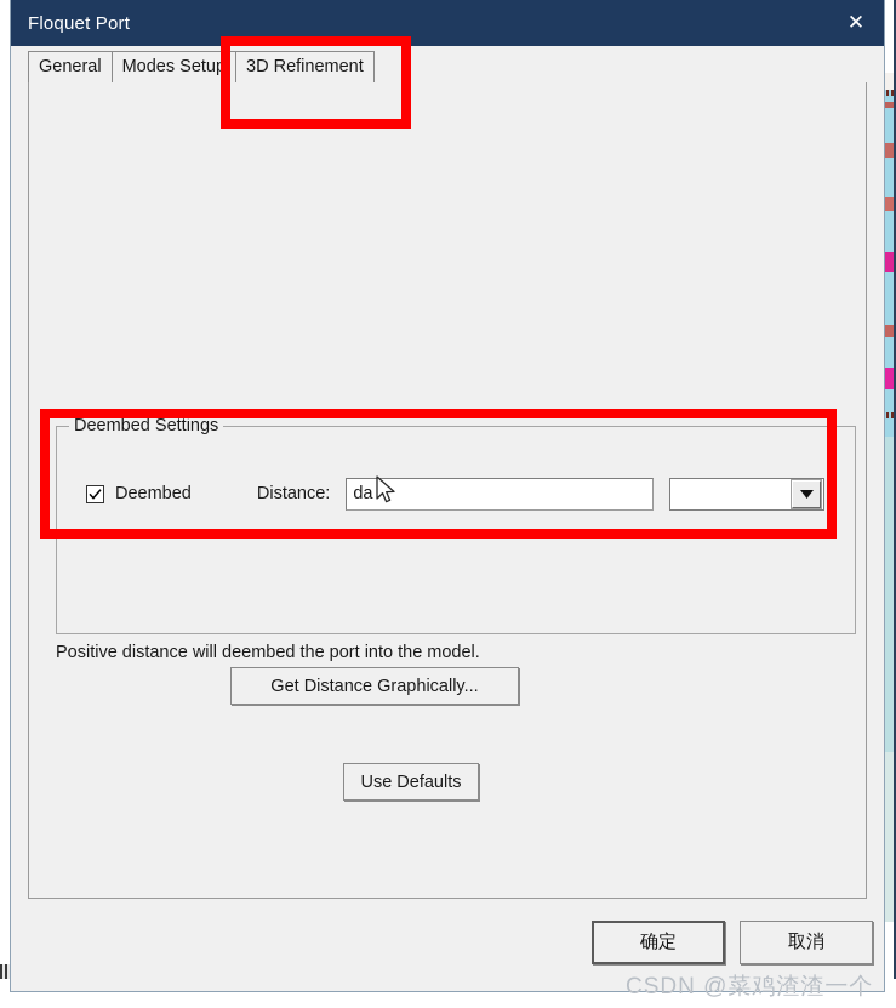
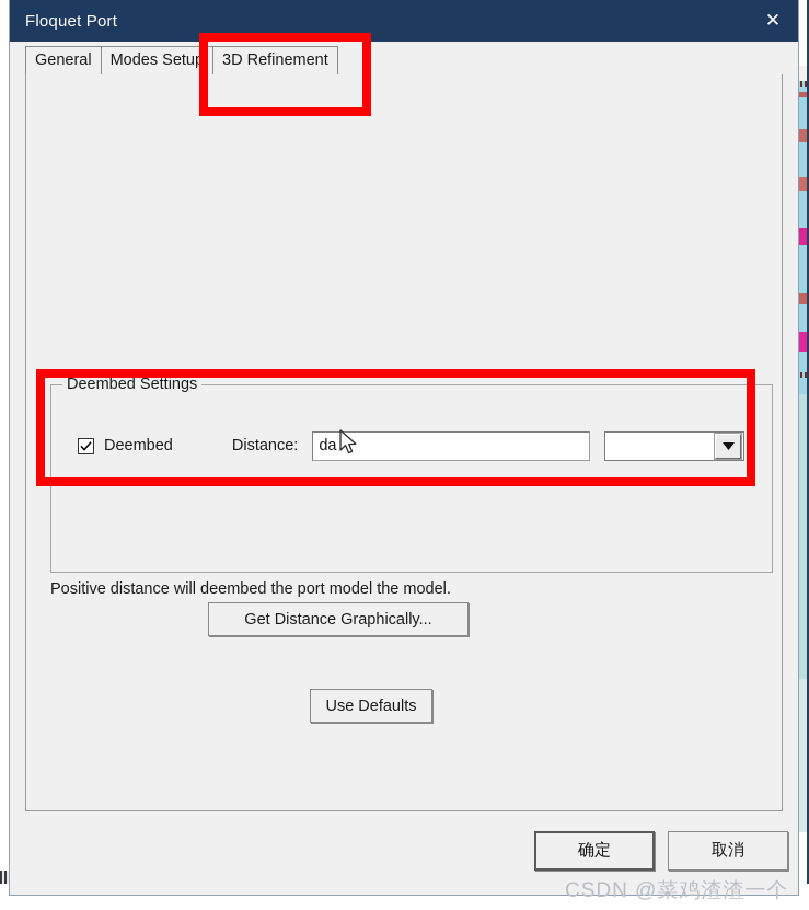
  Floquet Port
  ✕
  General
  Modes Setup
  3D Refinement
  Deembed Settings
  Deembed
  Distance:
  da
- Positive distance will deembed the port into the model.
+ Positive distance will deembed the port model the model.
  Get Distance Graphically...
  Use Defaults
  确定
  取消
  CSDN @菜鸡渣渣一个
